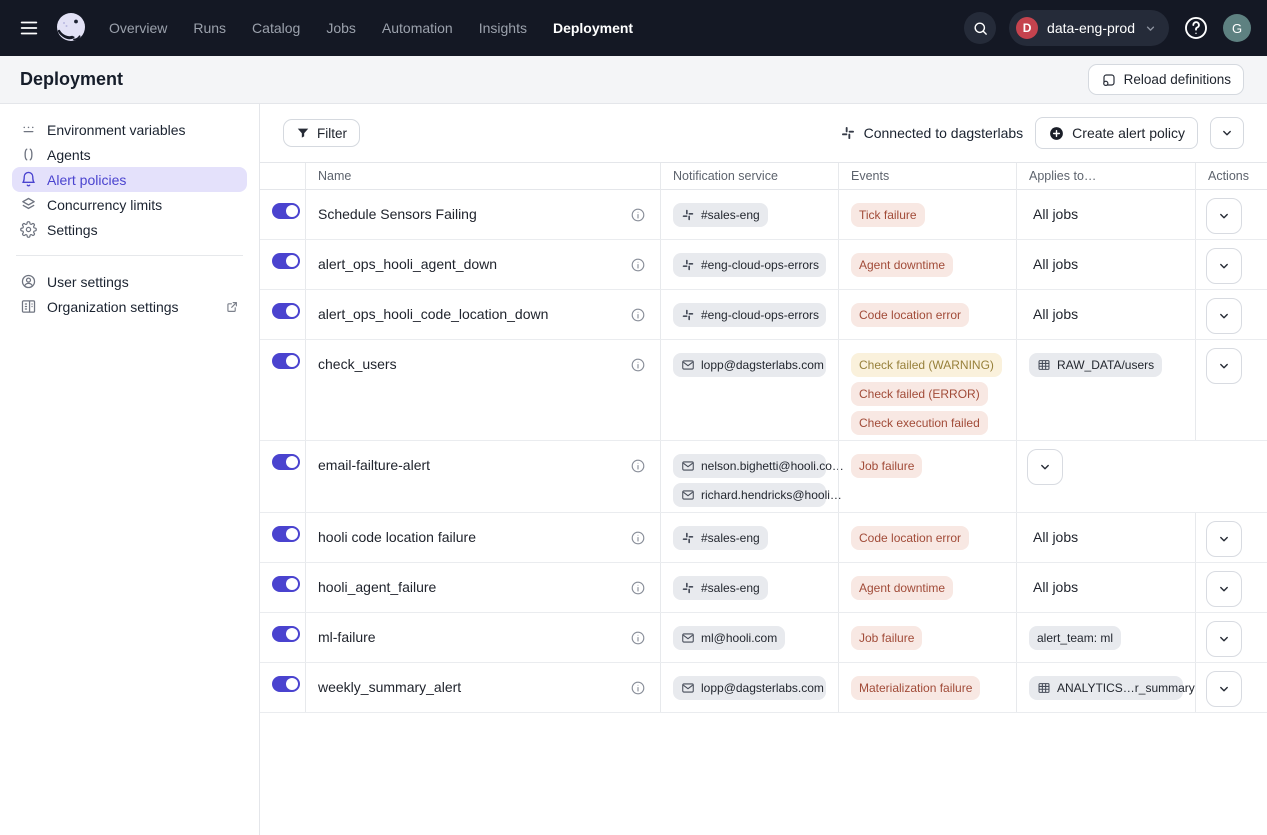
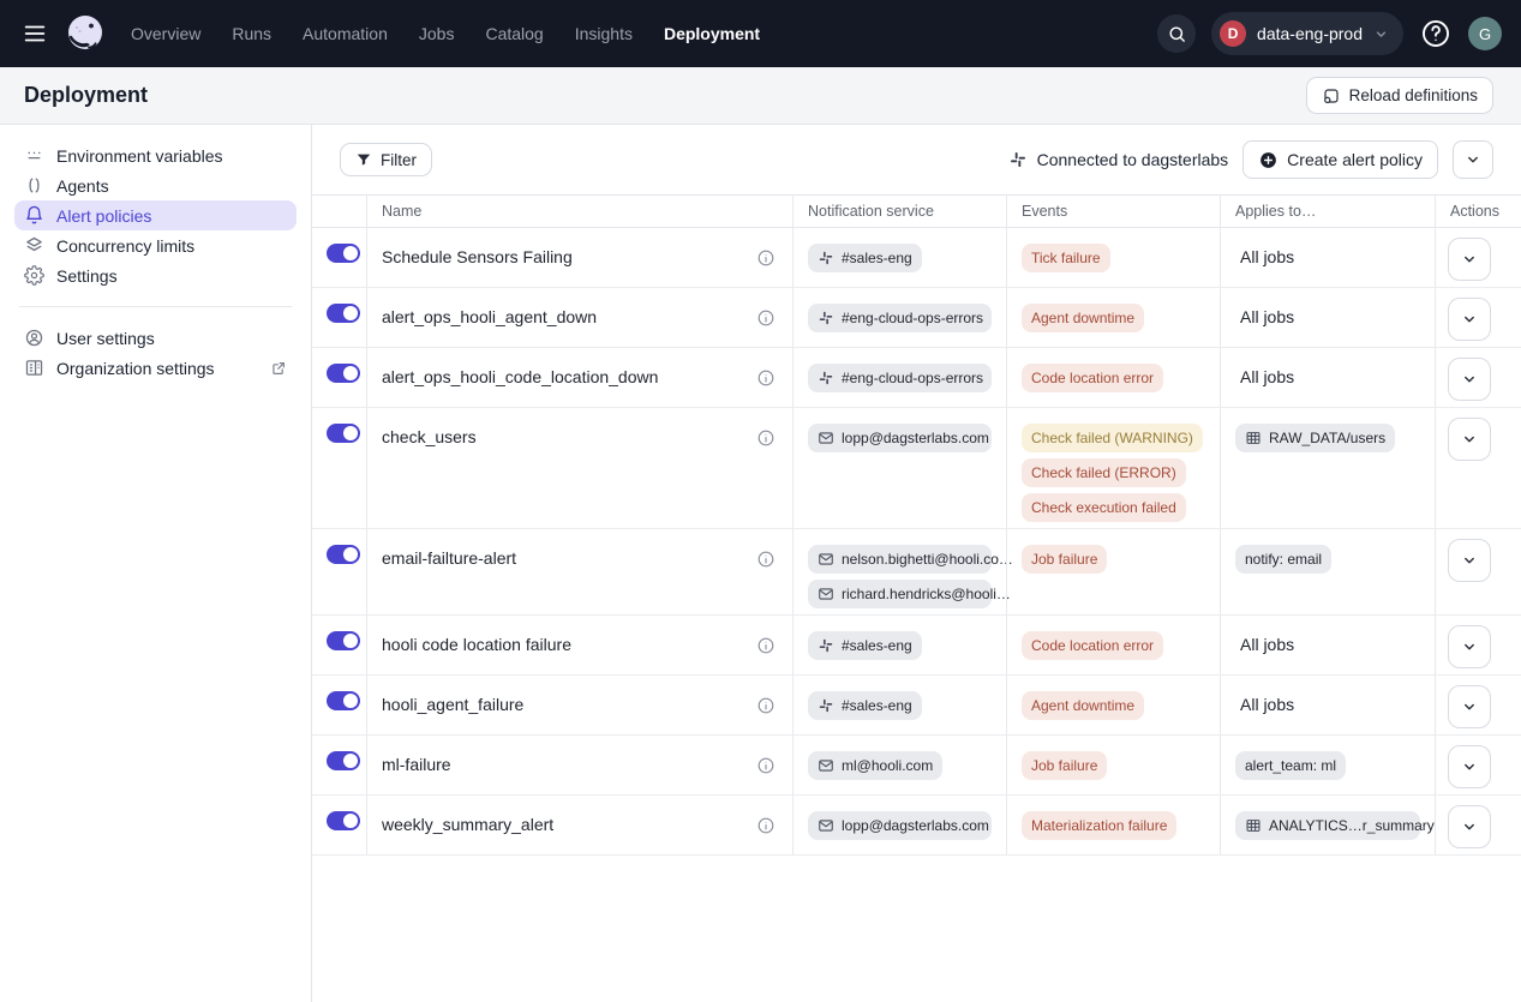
  Overview
  Runs
- Catalog
+ Automation
  Jobs
- Automation
+ Catalog
  Insights
  Deployment
  D
  data-eng-prod
  G
  Deployment
  Reload definitions
  Environment variables
  Agents
  Alert policies
  Concurrency limits
  Settings
  User settings
  Organization settings
  Filter
  Connected to dagsterlabs
  Create alert policy
  Name
  Notification service
  Events
  Applies to…
  Actions
  Schedule Sensors Failing
  #sales-eng
  Tick failure
  All jobs
  alert_ops_hooli_agent_down
  #eng-cloud-ops-errors
  Agent downtime
  All jobs
  alert_ops_hooli_code_location_down
  #eng-cloud-ops-errors
  Code location error
  All jobs
  check_users
  lopp@dagsterlabs.com
  Check failed (WARNING)
  Check failed (ERROR)
  Check execution failed
  RAW_DATA/users
  email-failture-alert
  nelson.bighetti@hooli.co…
  richard.hendricks@hooli…
  Job failure
+ notify: email
  hooli code location failure
  #sales-eng
  Code location error
  All jobs
  hooli_agent_failure
  #sales-eng
  Agent downtime
  All jobs
  ml-failure
  ml@hooli.com
  Job failure
  alert_team: ml
  weekly_summary_alert
  lopp@dagsterlabs.com
  Materialization failure
  ANALYTICS…r_summary
